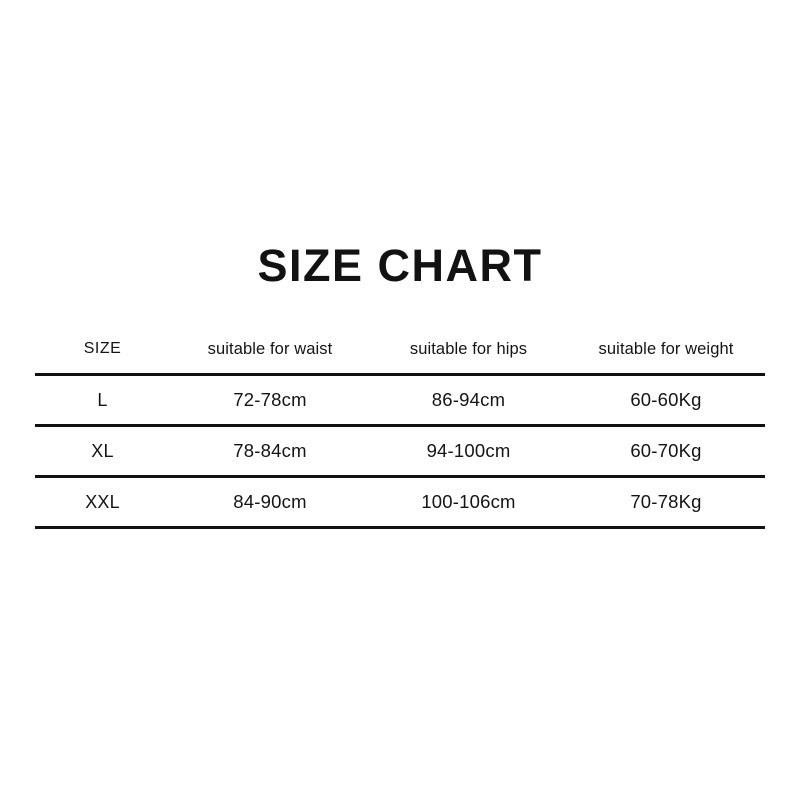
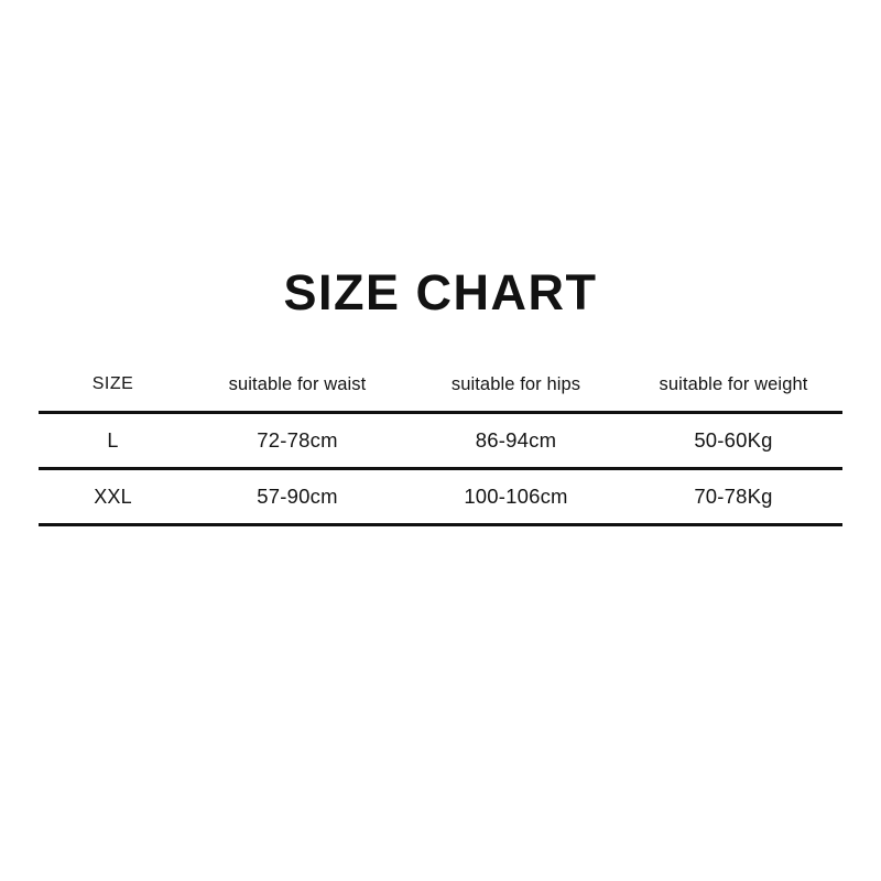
  SIZE CHART
  SIZE	suitable for waist	suitable for hips	suitable for weight
- L	72-78cm	86-94cm	60-60Kg
+ L	72-78cm	86-94cm	50-60Kg
- XL	78-84cm	94-100cm	60-70Kg
- XXL	84-90cm	100-106cm	70-78Kg
+ XXL	57-90cm	100-106cm	70-78Kg
